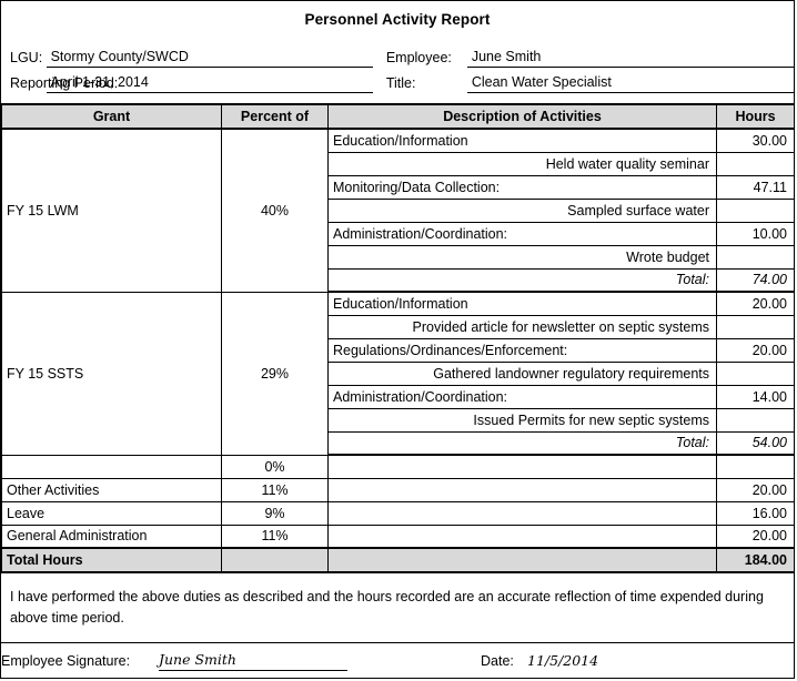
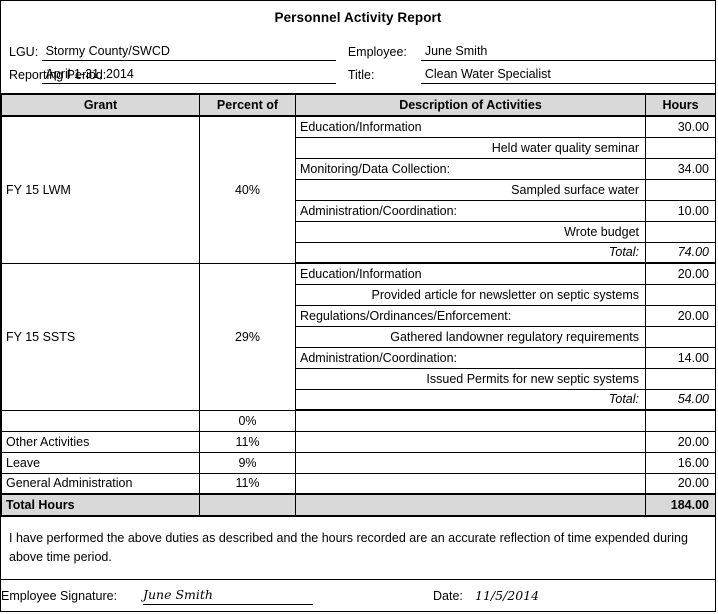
  Personnel Activity Report
  LGU:	Stormy County/SWCD		Employee:	June Smith
  Reporti	April 1-31, 2014		Title:	Clean Water Specialist
  Grant	Percent of	Description of Activities	Hours
  FY 15 LWM	40%	Education/Information	30.00
  Held water quality seminar
- Monitoring/Data Collection:	47.11
+ Monitoring/Data Collection:	34.00
  Sampled surface water
  Administration/Coordination:	10.00
  Wrote budget
  Total:	74.00
  FY 15 SSTS	29%	Education/Information	20.00
  Provided article for newsletter on septic systems
  Regulations/Ordinances/Enforcement:	20.00
  Gathered landowner regulatory requirements
  Administration/Coordination:	14.00
  Issued Permits for new septic systems
  Total:	54.00
  	0%
  Other Activities	11%		20.00
  Leave	9%		16.00
  General Administration	11%		20.00
  Total Hours			184.00
  I have performed the above duties as described and the hours recorded are an accurate reflection of time expended during above time period.
  Employee Signature:	June Smith		Date:	11/5/2014
